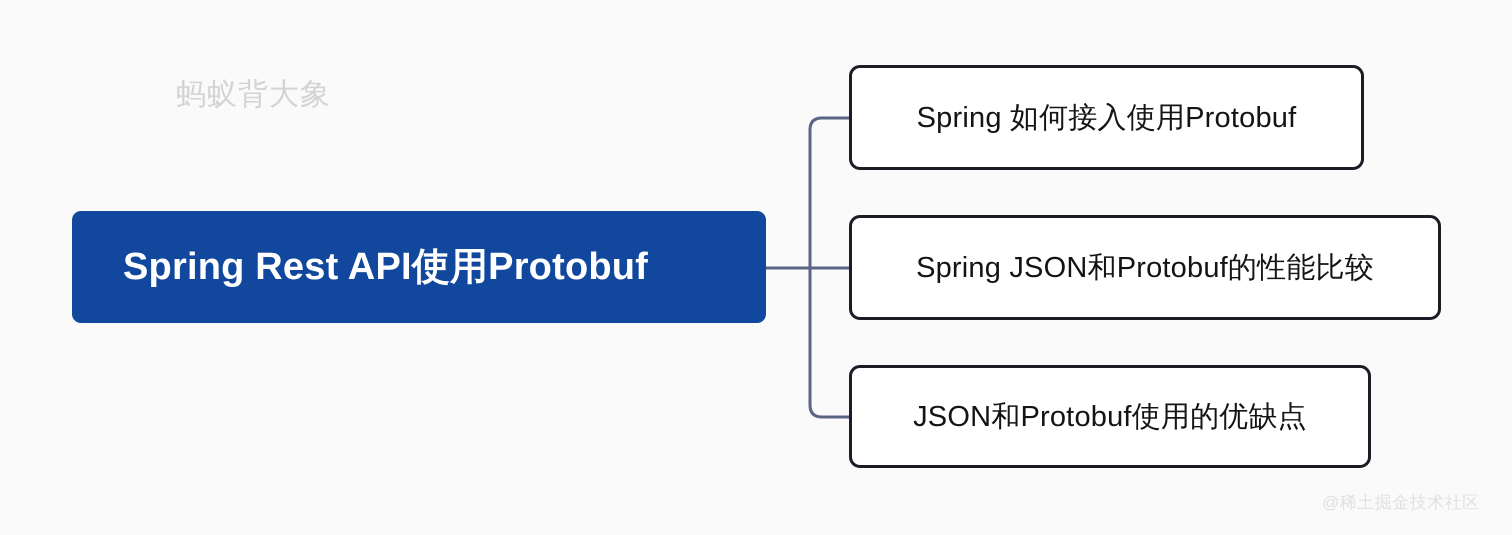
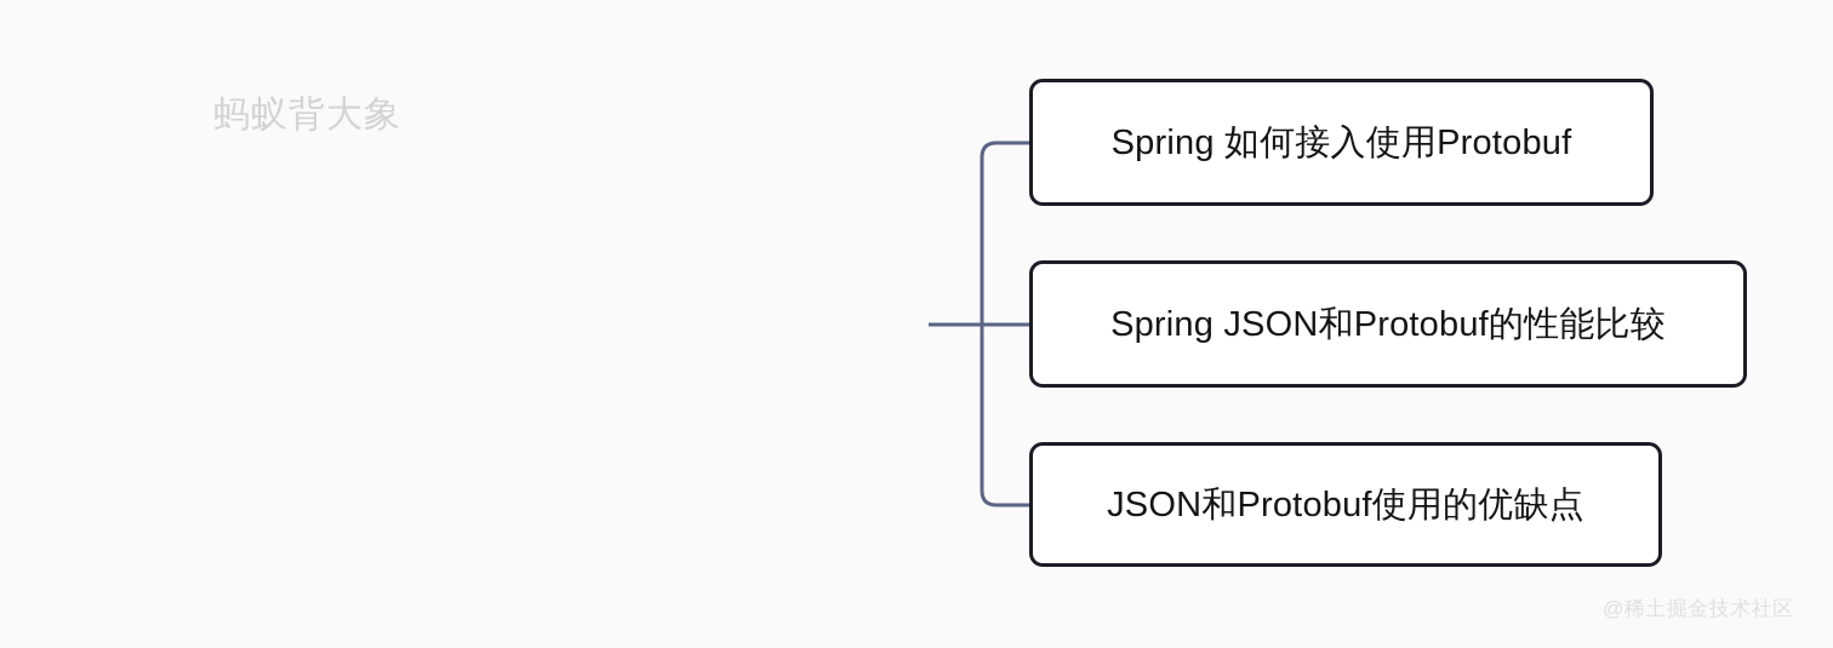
  蚂蚁背大象
- Spring Rest API使用Protobuf
  Spring 如何接入使用Protobuf
  Spring JSON和Protobuf的性能比较
  JSON和Protobuf使用的优缺点
  @稀土掘金技术社区
